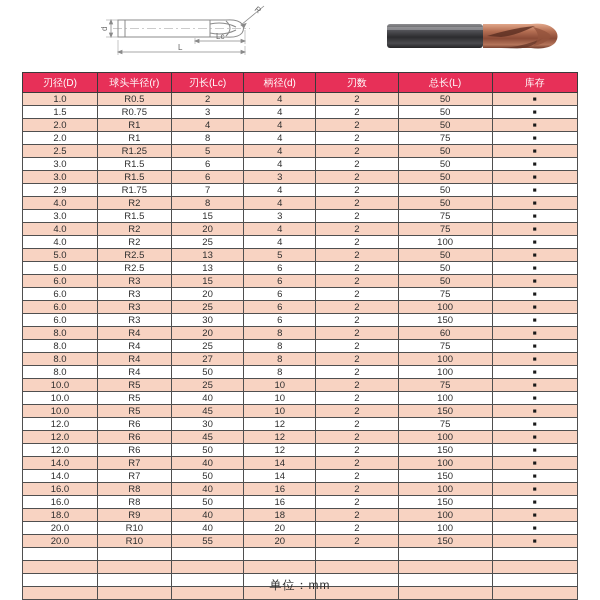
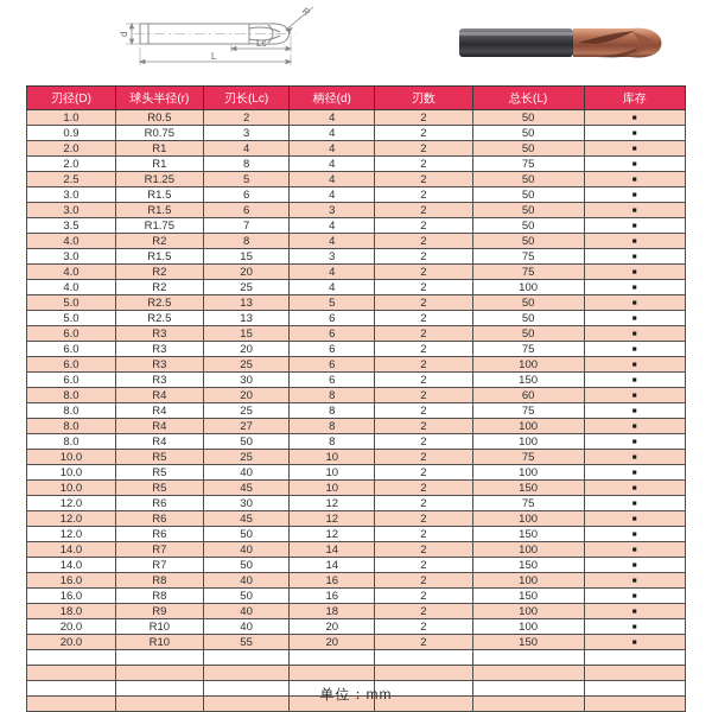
  Lc
  L
  刃径(D)	球头半径(r)	刃长(Lc)	柄径(d)	刃数	总长(L)	库存
  1.0	R0.5	2	4	2	50
- 1.5	R0.75	3	4	2	50
+ 0.9	R0.75	3	4	2	50
  2.0	R1	4	4	2	50
  2.0	R1	8	4	2	75
  2.5	R1.25	5	4	2	50
  3.0	R1.5	6	4	2	50
  3.0	R1.5	6	3	2	50
- 2.9	R1.75	7	4	2	50
+ 3.5	R1.75	7	4	2	50
  4.0	R2	8	4	2	50
  3.0	R1.5	15	3	2	75
  4.0	R2	20	4	2	75
  4.0	R2	25	4	2	100
  5.0	R2.5	13	5	2	50
  5.0	R2.5	13	6	2	50
  6.0	R3	15	6	2	50
  6.0	R3	20	6	2	75
  6.0	R3	25	6	2	100
  6.0	R3	30	6	2	150
  8.0	R4	20	8	2	60
  8.0	R4	25	8	2	75
  8.0	R4	27	8	2	100
  8.0	R4	50	8	2	100
  10.0	R5	25	10	2	75
  10.0	R5	40	10	2	100
  10.0	R5	45	10	2	150
  12.0	R6	30	12	2	75
  12.0	R6	45	12	2	100
  12.0	R6	50	12	2	150
  14.0	R7	40	14	2	100
  14.0	R7	50	14	2	150
  16.0	R8	40	16	2	100
  16.0	R8	50	16	2	150
  18.0	R9	40	18	2	100
  20.0	R10	40	20	2	100
  20.0	R10	55	20	2	150
  单位：mm
